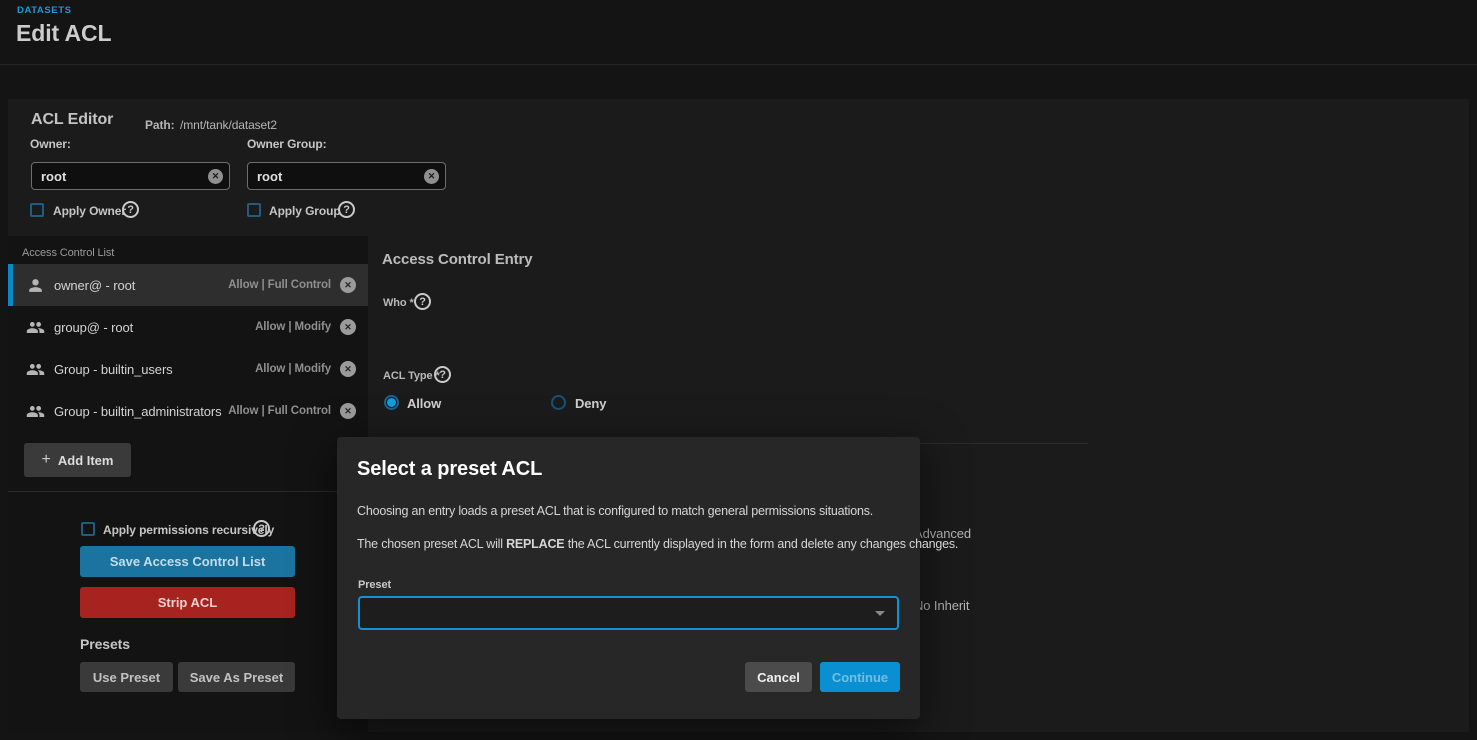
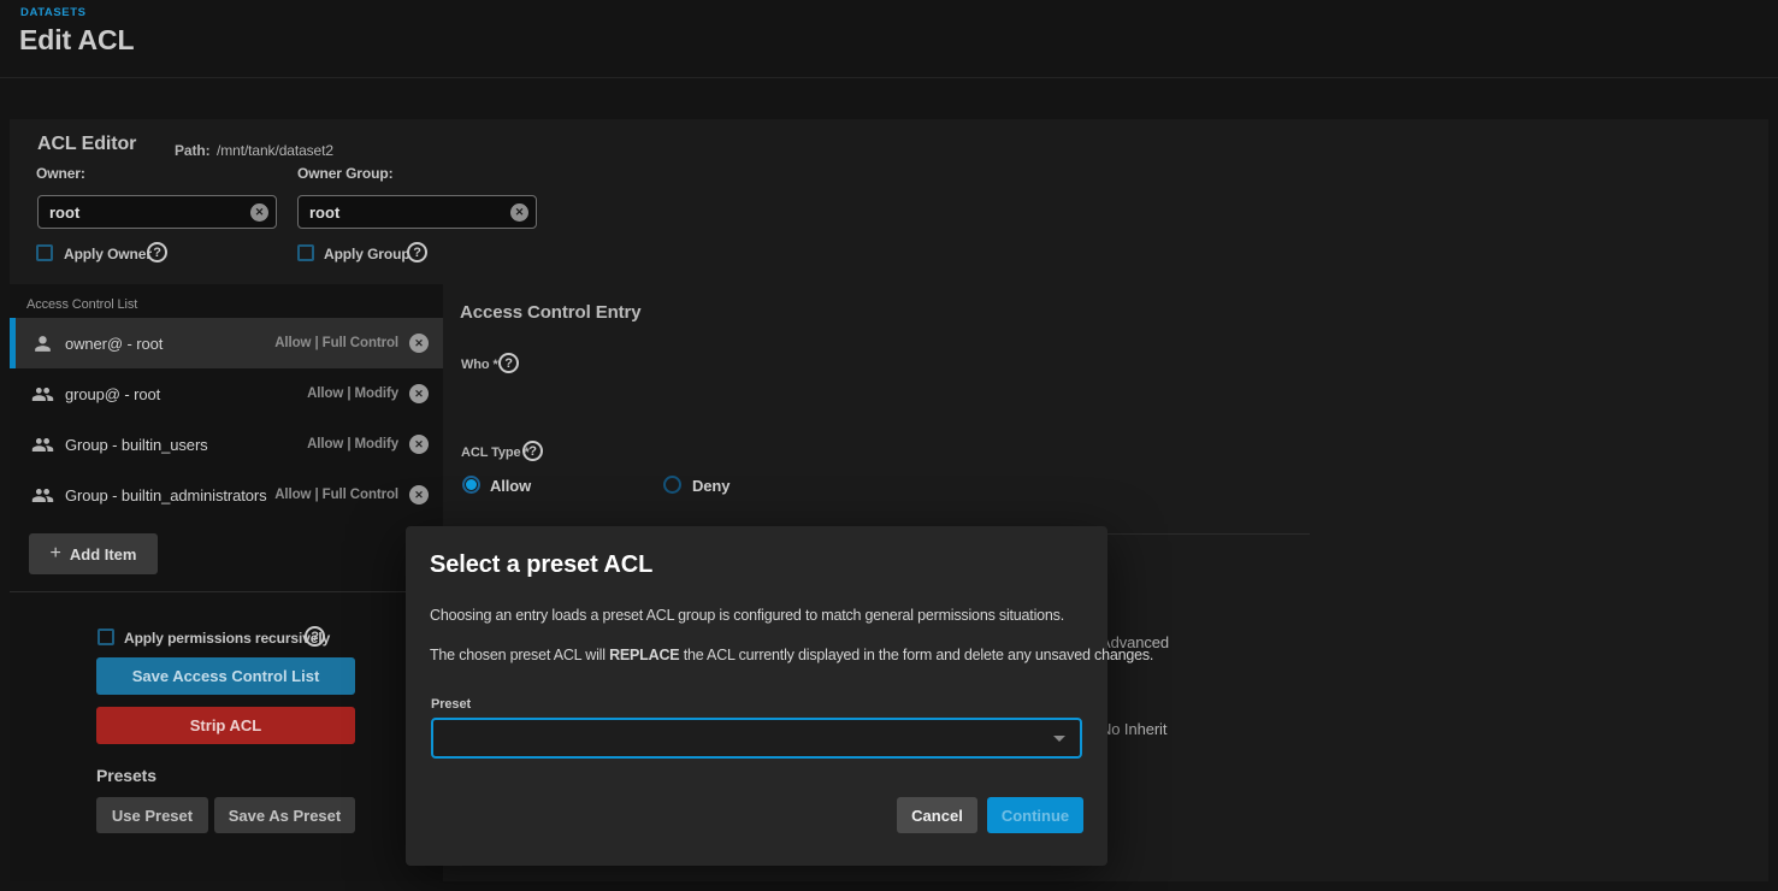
  DATASETS
  Edit ACL
  ACL Editor
  Path:
  /mnt/tank/dataset2
  Owner:
  root
  Owner Group:
  root
  Apply Owner
  Apply Group
  Access Control List
  owner@ - root
  Allow | Full Control
  group@ - root
  Allow | Modify
  Group - builtin_users
  Allow | Modify
  Group - builtin_administrators
  Allow | Full Control
  Add Item
  Apply permissions recursively
  Save Access Control List
  Strip ACL
  Presets
  Use Preset
  Save As Preset
  Access Control Entry
  Who *
  ACL Type *
  Allow
  Deny
  dvanced
  o Inherit
  Select a preset ACL
- Choosing an entry loads a preset ACL that is configured to match general permissions situations.
+ Choosing an entry loads a preset ACL group is configured to match general permissions situations.
- The chosen preset ACL will REPLACE the ACL currently displayed in the form and delete any changes changes.
+ The chosen preset ACL will REPLACE the ACL currently displayed in the form and delete any unsaved changes.
  Preset
  Cancel
  Continue
